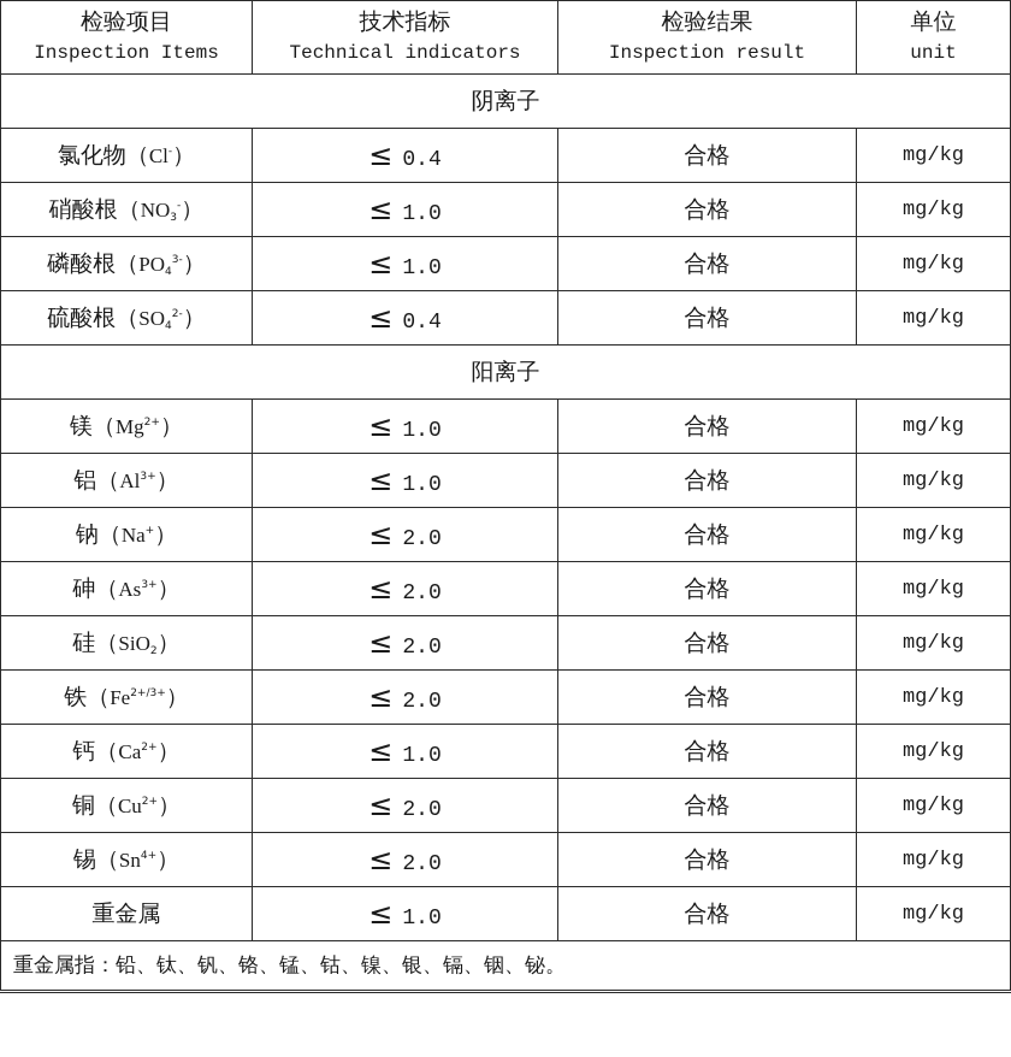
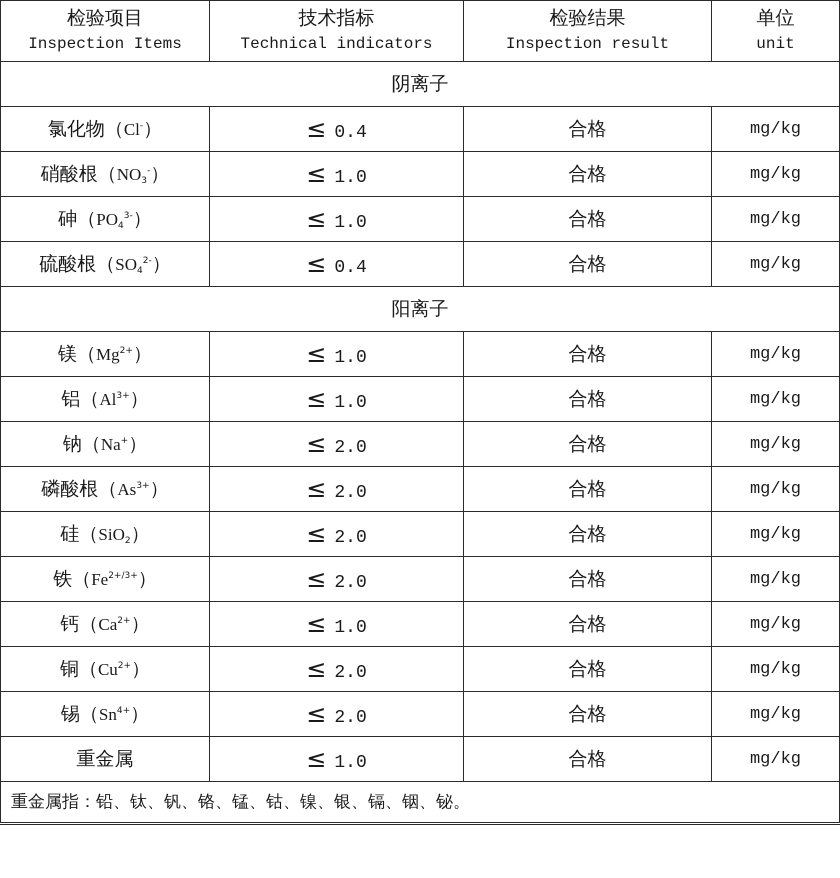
  检验项目 Inspection Items	技术指标 Technical indicators	检验结果 Inspection result	单位 unit
  阴离子
  氯化物（Cl-）	≤ 0.4	合格	mg/kg
  硝酸根（NO3-）	≤ 1.0	合格	mg/kg
- 磷酸根（PO43-）	≤ 1.0	合格	mg/kg
+ 砷（PO43-）	≤ 1.0	合格	mg/kg
  硫酸根（SO42-）	≤ 0.4	合格	mg/kg
  阳离子
  镁（Mg2+）	≤ 1.0	合格	mg/kg
  铝（Al3+）	≤ 1.0	合格	mg/kg
  钠（Na+）	≤ 2.0	合格	mg/kg
- 砷（As3+）	≤ 2.0	合格	mg/kg
+ 磷酸根（As3+）	≤ 2.0	合格	mg/kg
  硅（SiO2）	≤ 2.0	合格	mg/kg
  铁（Fe2+/3+）	≤ 2.0	合格	mg/kg
  钙（Ca2+）	≤ 1.0	合格	mg/kg
  铜（Cu2+）	≤ 2.0	合格	mg/kg
  锡（Sn4+）	≤ 2.0	合格	mg/kg
  重金属	≤ 1.0	合格	mg/kg
  重金属指：铅、钛、钒、铬、锰、钴、镍、银、镉、铟、铋。
